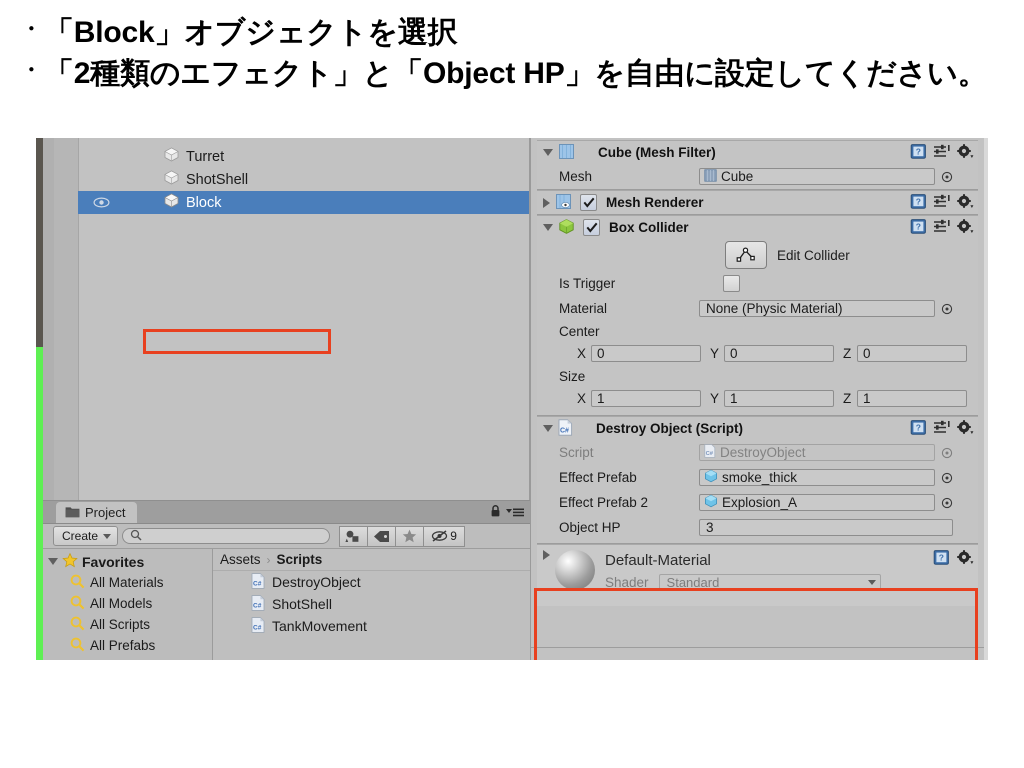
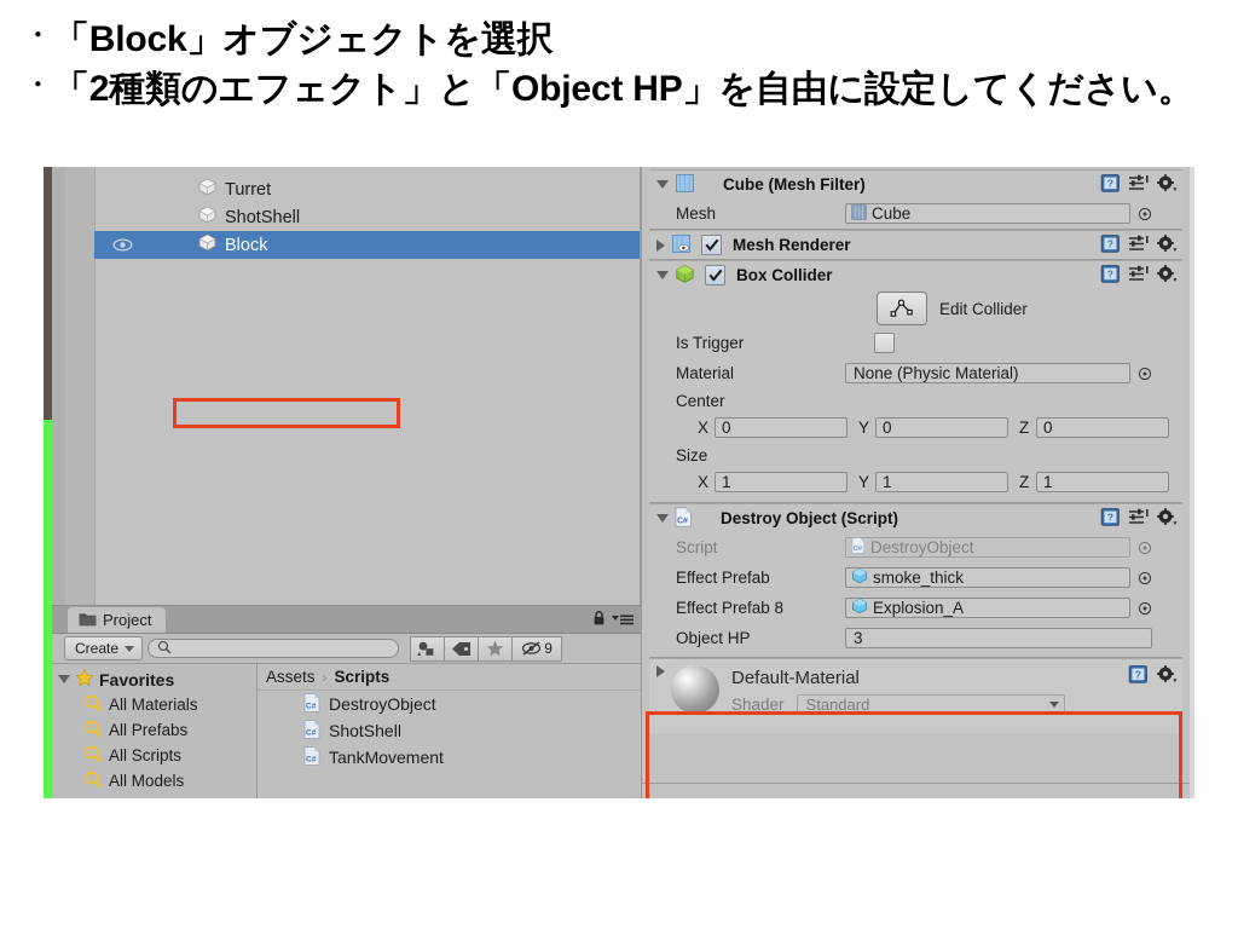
  ・
  「Block」オブジェクトを選択
  ・
  「2種類のエフェクト」と「Object HP」を自由に設定してください。
  Turret
  ShotShell
  Block
  Project
  Create
  9
  Favorites
  All Materials
- All Models
+ All Prefabs
  All Scripts
- All Prefabs
+ All Models
  Assets
  ›
  Scripts
  DestroyObject
  ShotShell
  TankMovement
  Cube (Mesh Filter)
  ?
  Mesh
  Cube
  Mesh Renderer
  ?
  Box Collider
  ?
  Edit Collider
  Is Trigger
  Material
  None (Physic Material)
  Center
  X
  0
  Y
  0
  Z
  0
  Size
  X
  1
  Y
  1
  Z
  1
  Destroy Object (Script)
  ?
  Script
  DestroyObject
  Effect Prefab
  smoke_thick
- Effect Prefab 2
+ Effect Prefab 8
  Explosion_A
  Object HP
  3
  Default-Material
  Shader
  Standard
  ?
